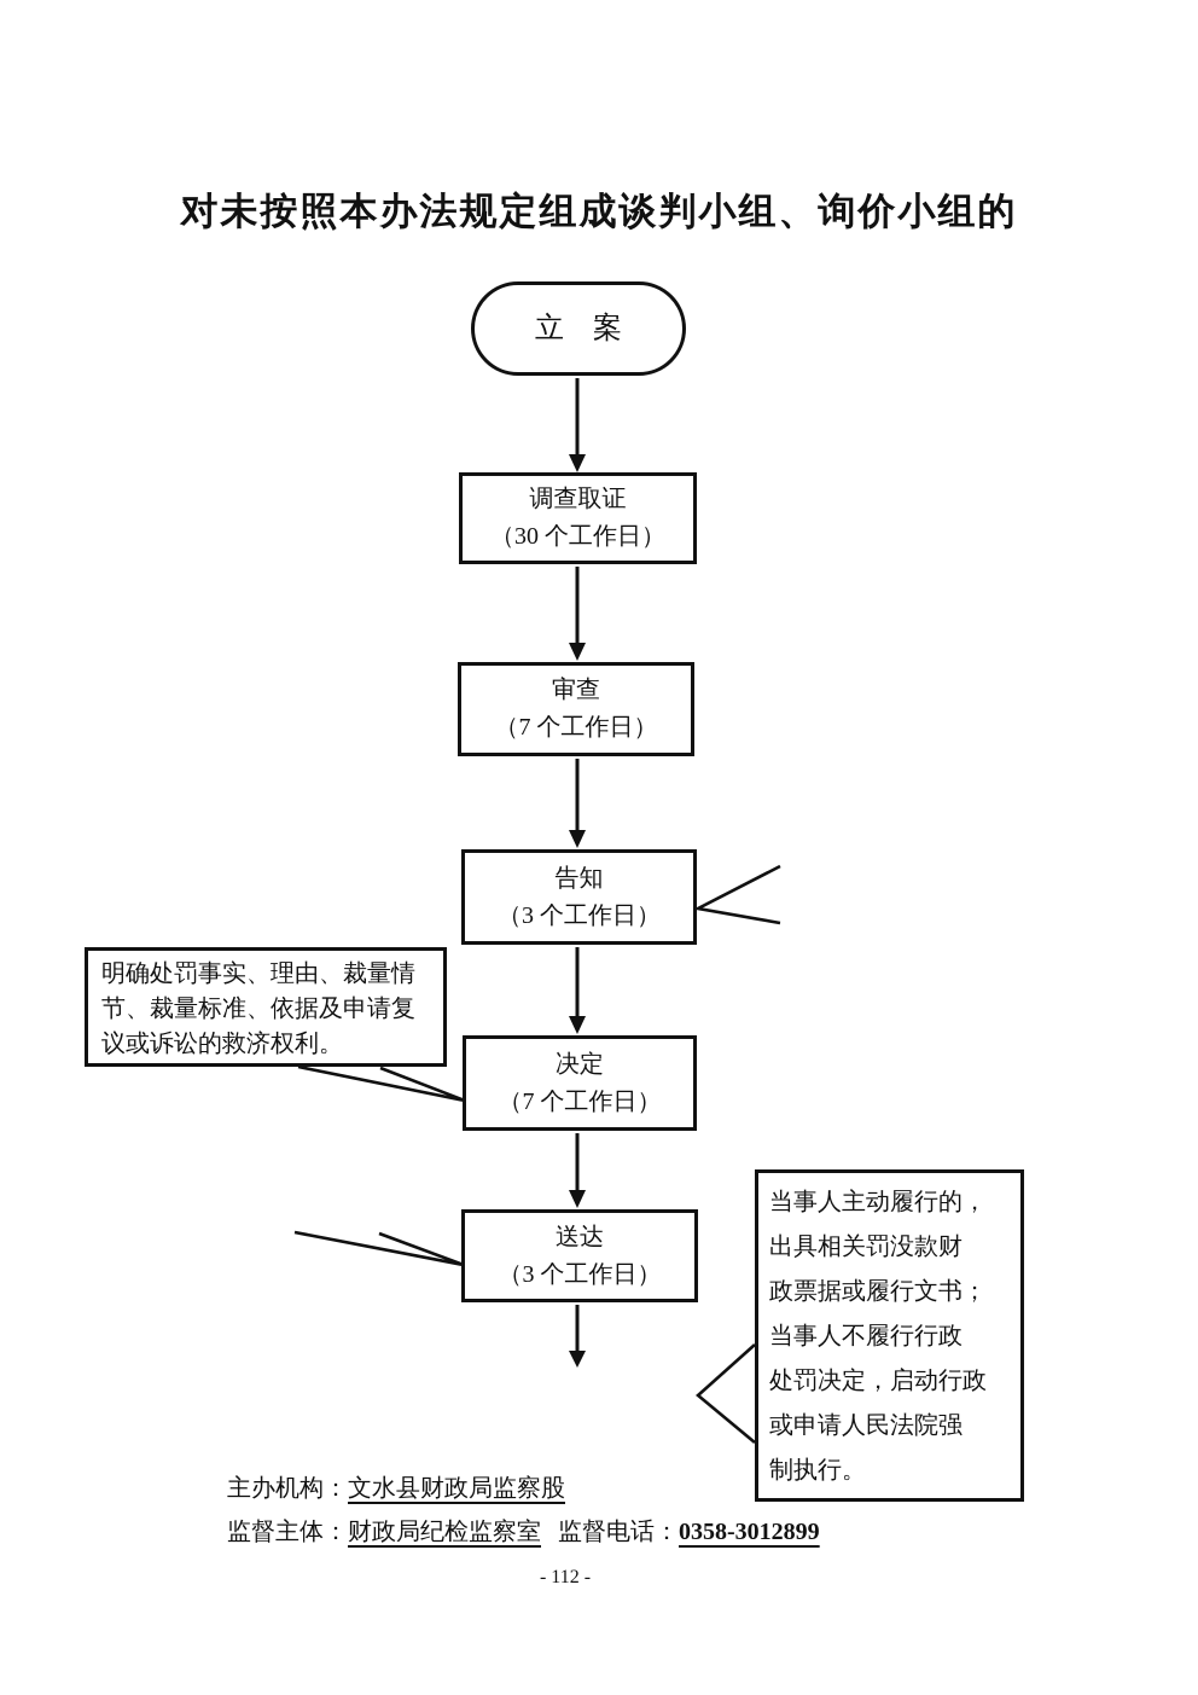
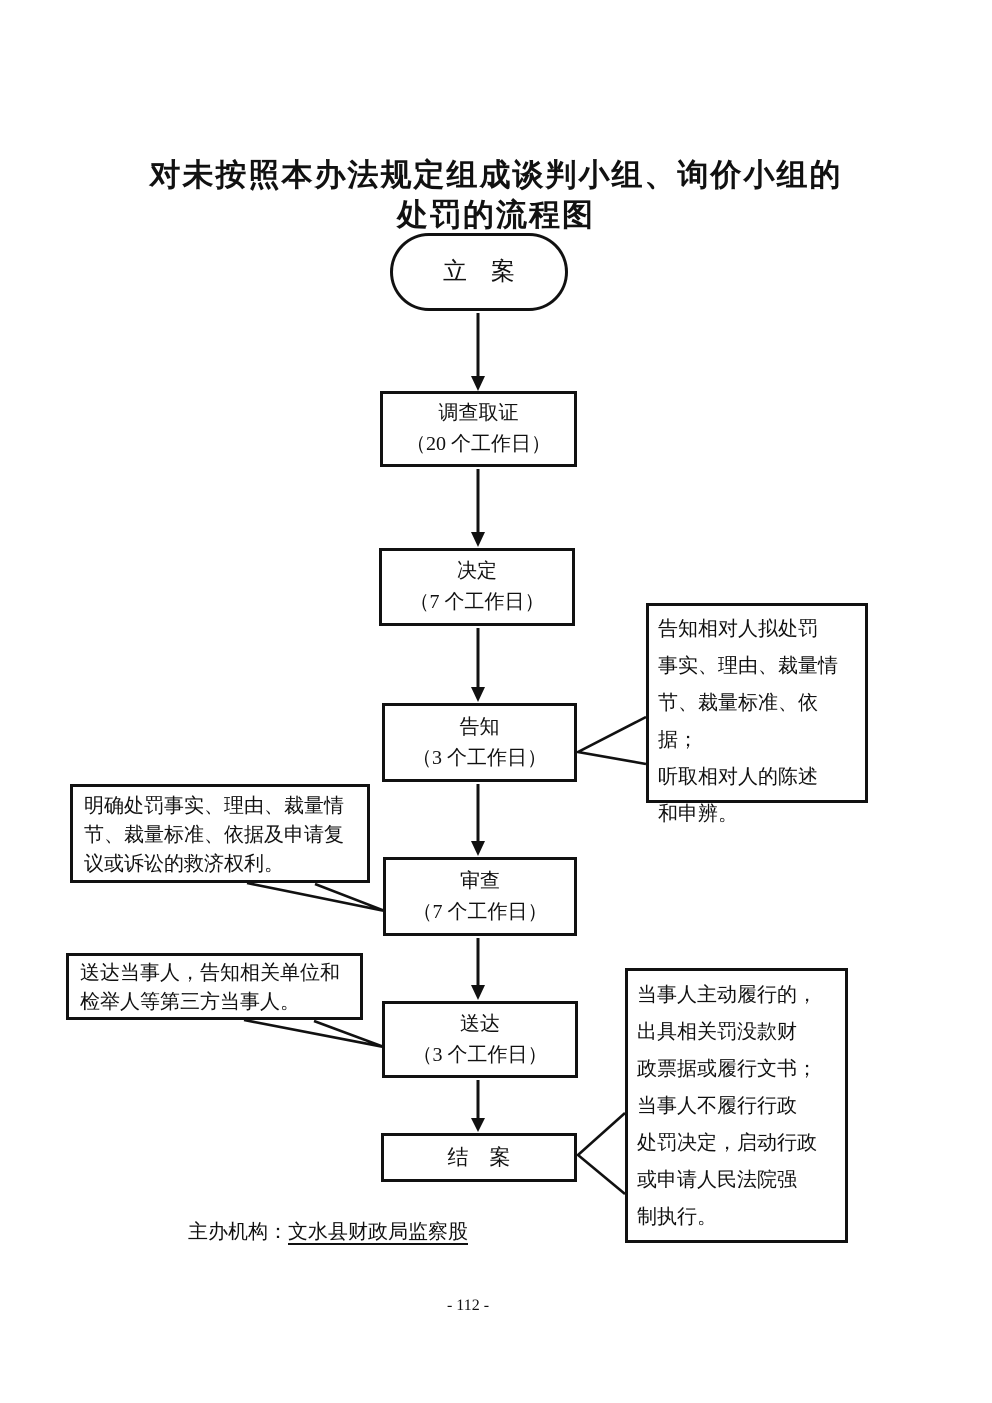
  对未按照本办法规定组成谈判小组、询价小组的
+ 处罚的流程图
  立 案
  调查取证
- （30 个工作日）
+ （20 个工作日）
- 审查
+ 决定
  （7 个工作日）
  告知
  （3 个工作日）
- 决定
+ 审查
  （7 个工作日）
  送达
  （3 个工作日）
+ 结 案
+ 告知相对人拟处罚
+ 事实、理由、裁量情
+ 节、裁量标准、依据；
+ 听取相对人的陈述
+ 和申辨。
  明确处罚事实、理由、裁量情
  节、裁量标准、依据及申请复
  议或诉讼的救济权利。
+ 送达当事人，告知相关单位和
+ 检举人等第三方当事人。
  当事人主动履行的，
  出具相关罚没款财
  政票据或履行文书；
  当事人不履行行政
  处罚决定，启动行政
  或申请人民法院强
  制执行。
  主办机构：文水县财政局监察股
- 监督主体：财政局纪检监察室 监督电话：0358-3012899
  - 112 -
